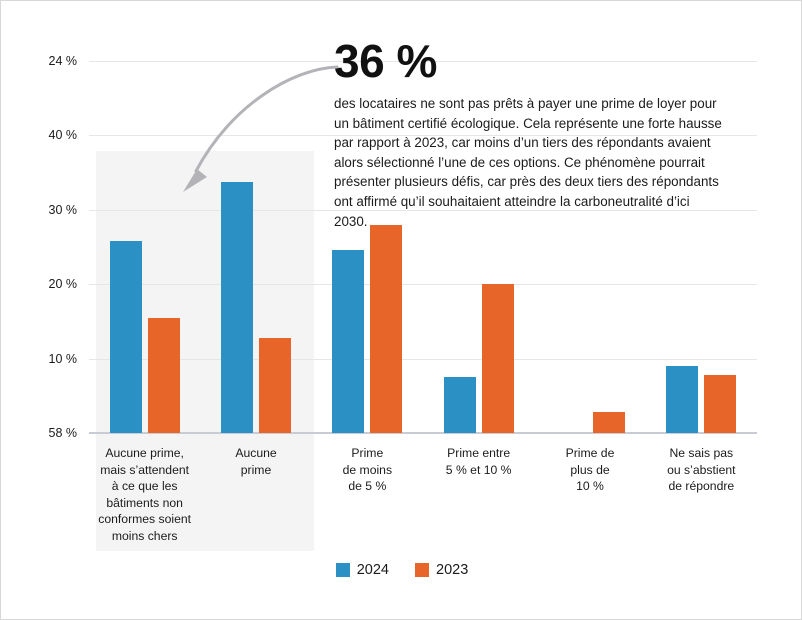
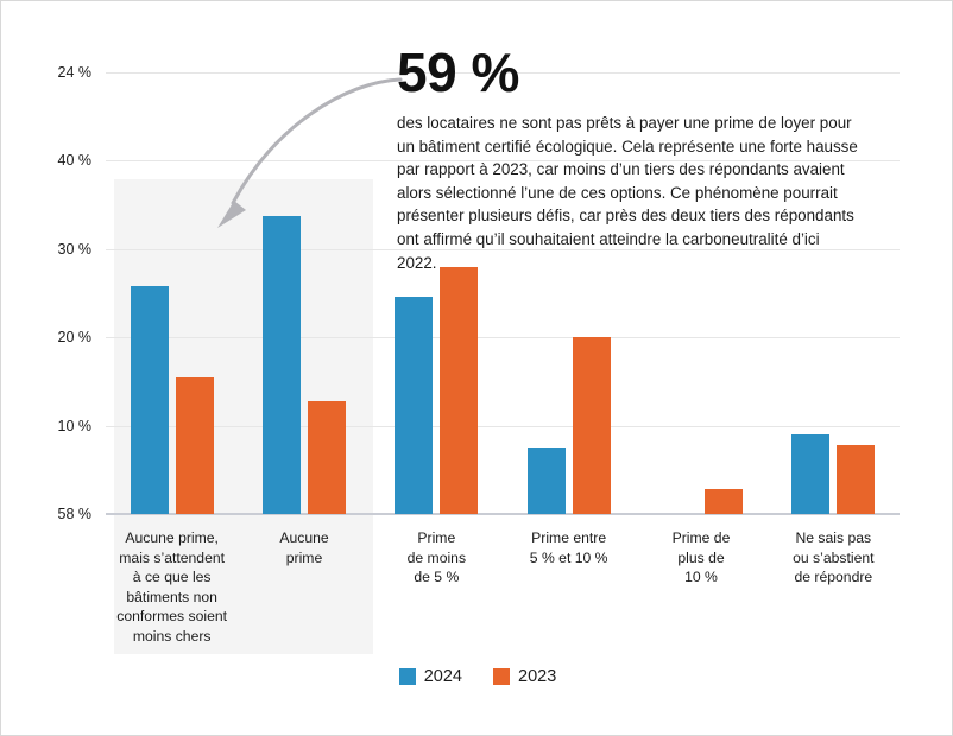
  58 %
  10 %
  20 %
  30 %
  40 %
  24 %
  Aucune prime,
  mais s’attendent
  à ce que les
  bâtiments non
  conformes soient
  moins chers
  Aucune
  prime
  Prime
  de moins
  de 5 %
  Prime entre
  5 % et 10 %
  Prime de
  plus de
  10 %
  Ne sais pas
  ou s’abstient
  de répondre
  2024
  2023
- 36 %
+ 59 %
- des locataires ne sont pas prêts à payer une prime de loyer pour un bâtiment certifié écologique. Cela représente une forte hausse par rapport à 2023, car moins d’un tiers des répondants avaient alors sélectionné l’une de ces options. Ce phénomène pourrait présenter plusieurs défis, car près des deux tiers des répondants ont affirmé qu’il souhaitaient atteindre la carboneutralité d’ici 2030.
+ des locataires ne sont pas prêts à payer une prime de loyer pour un bâtiment certifié écologique. Cela représente une forte hausse par rapport à 2023, car moins d’un tiers des répondants avaient alors sélectionné l’une de ces options. Ce phénomène pourrait présenter plusieurs défis, car près des deux tiers des répondants ont affirmé qu’il souhaitaient atteindre la carboneutralité d’ici 2022.
